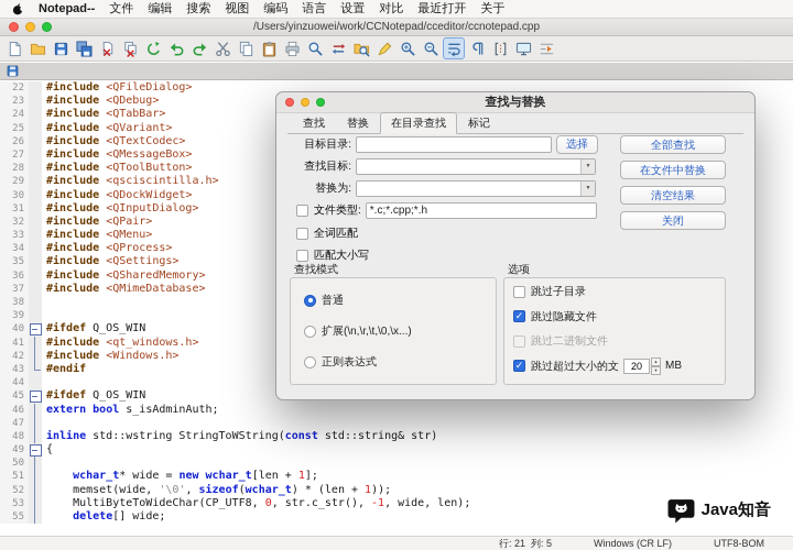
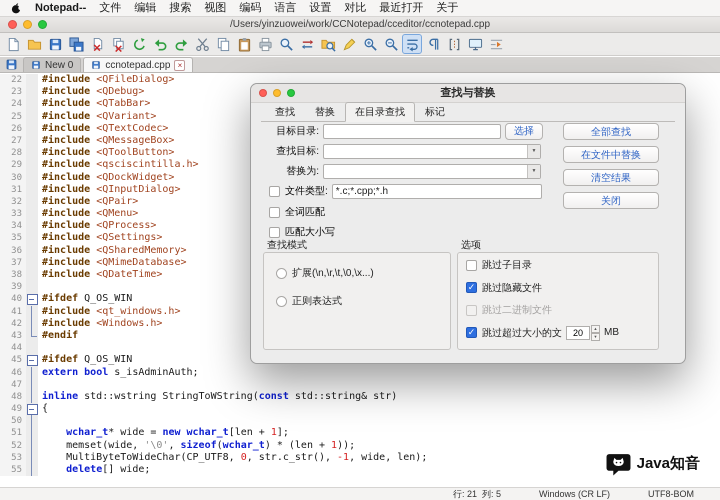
  Notepad--
  文件
  编辑
  搜索
  视图
  编码
  语言
  设置
  对比
  最近打开
  关于
  /Users/yinzuowei/work/CCNotepad/cceditor/ccnotepad.cpp
+ New 0
+ ccnotepad.cpp
+ ×
  22
  #include <QFileDialog>
  23
  #include <QDebug>
  24
  #include <QTabBar>
  25
  #include <QVariant>
  26
  #include <QTextCodec>
  27
  #include <QMessageBox>
  28
  #include <QToolButton>
  29
  #include <qsciscintilla.h>
  30
  #include <QDockWidget>
  31
  #include <QInputDialog>
  32
  #include <QPair>
  33
  #include <QMenu>
  34
  #include <QProcess>
  35
  #include <QSettings>
  36
  #include <QSharedMemory>
  37
  #include <QMimeDatabase>
  38
+ #include <QDateTime>
  39
  40
  #ifdef Q_OS_WIN
  41
  #include <qt_windows.h>
  42
  #include <Windows.h>
  43
  #endif
  44
  45
  #ifdef Q_OS_WIN
  46
  extern bool s_isAdminAuth;
  47
  48
  inline std::wstring StringToWString(const std::string& str)
  49
  {
  50
  51
  wchar_t* wide = new wchar_t[len + 1];
  52
  memset(wide, '\0', sizeof(wchar_t) * (len + 1));
  53
  MultiByteToWideChar(CP_UTF8, 0, str.c_str(), -1, wide, len);
  55
  delete[] wide;
  行: 21 列: 5
  Windows (CR LF)
  UTF8-BOM
  查找与替换
  查找
  替换
  在目录查找
  标记
  目标目录:
  选择
  查找目标:
  替换为:
  文件类型:
  *.c;*.cpp;*.h
  全词匹配
  匹配大小写
  全部查找
  在文件中替换
  清空结果
  关闭
  查找模式
- 普通
  扩展(\n,\r,\t,\0,\x...)
  正则表达式
  选项
  跳过子目录
  ✓
  跳过隐藏文件
  跳过二进制文件
  ✓
  跳过超过大小的文
  20
  MB
  Java知音
